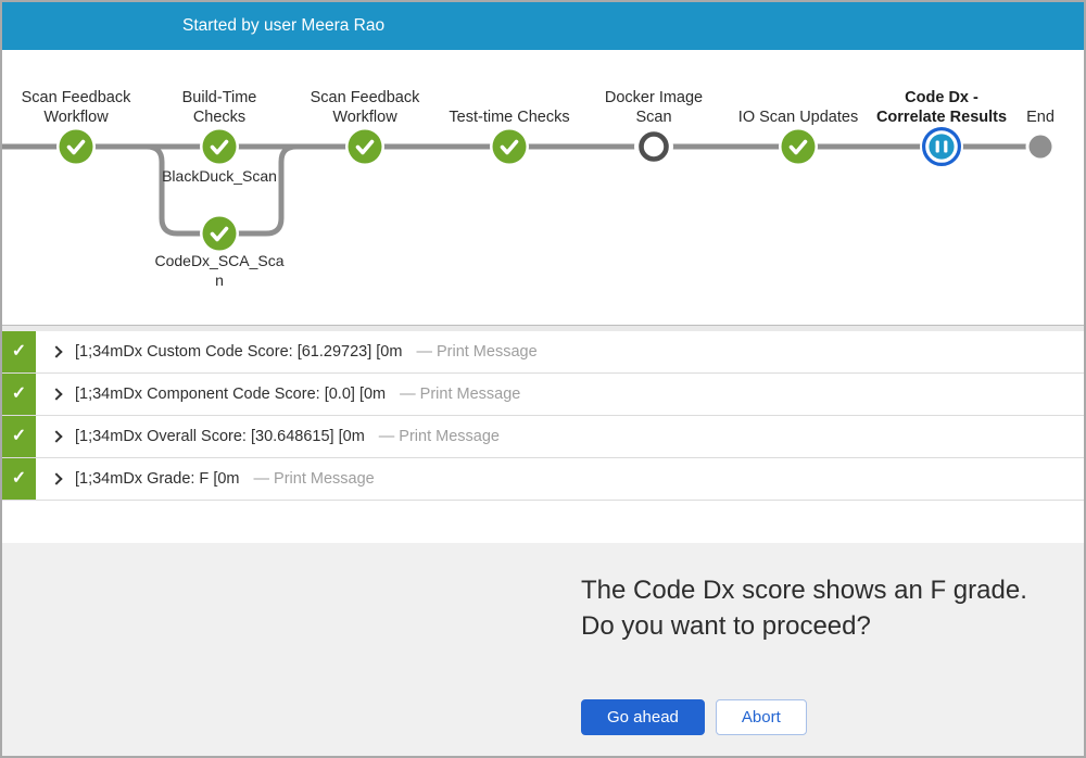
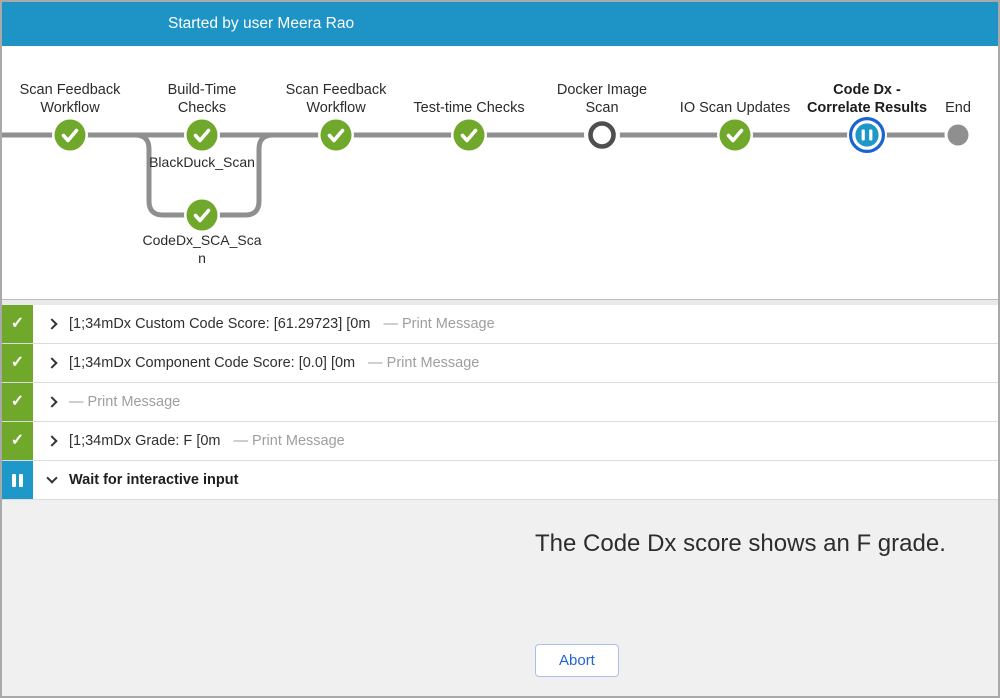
  Started by user Meera Rao
  Scan Feedback
  Workflow
  Build-Time
  Checks
  BlackDuck_Scan
  CodeDx_SCA_Sca
  n
  Scan Feedback
  Workflow
  Test-time Checks
  Docker Image
  Scan
  IO Scan Updates
  Code Dx -
  Correlate Results
  End
  ✓
  [1;34mDx Custom Code Score: [61.29723] [0m
  — Print Message
  ✓
  [1;34mDx Component Code Score: [0.0] [0m
  — Print Message
  ✓
- [1;34mDx Overall Score: [30.648615] [0m
  — Print Message
  ✓
  [1;34mDx Grade: F [0m
  — Print Message
+ Wait for interactive input
  The Code Dx score shows an F grade.
- Do you want to proceed?
- Go ahead
  Abort
